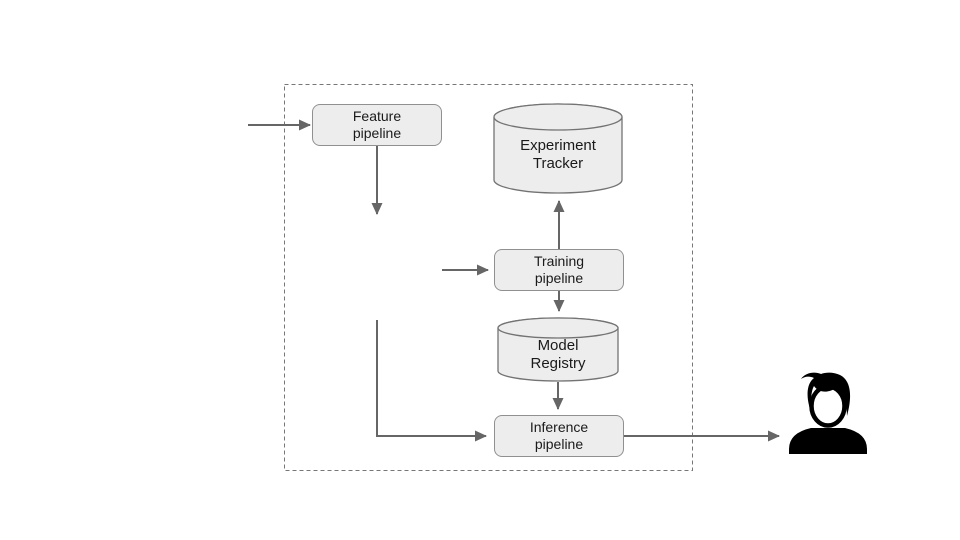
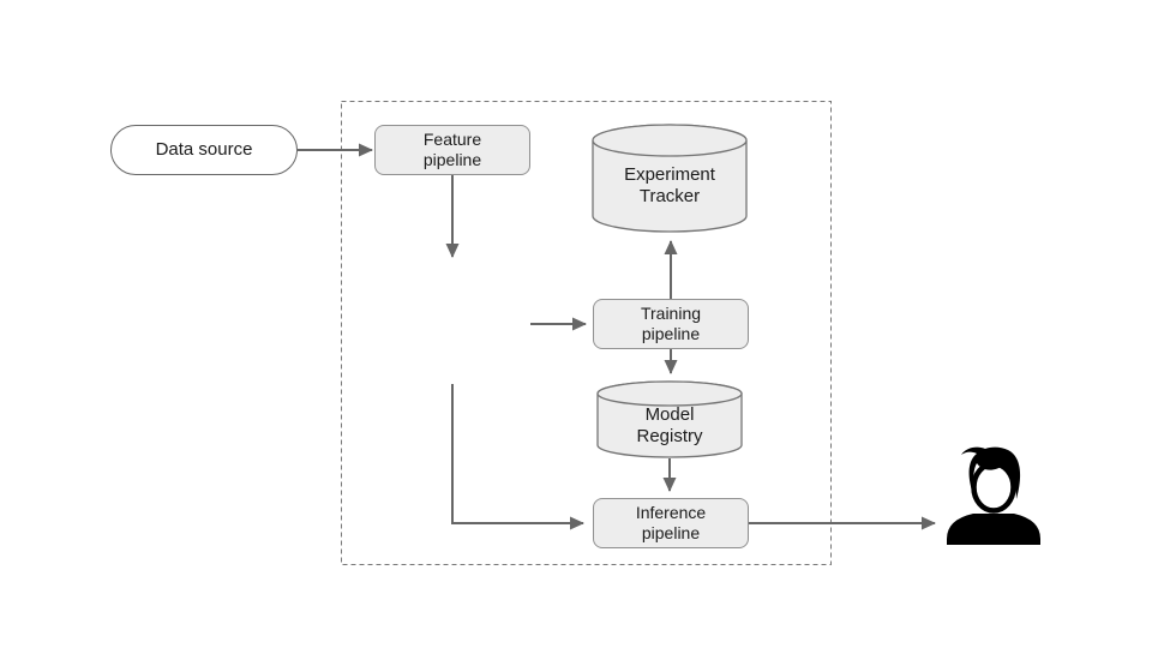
+ Data source
  Feature
  pipeline
  Experiment
  Tracker
  Training
  pipeline
  Model
  Registry
  Inference
  pipeline
